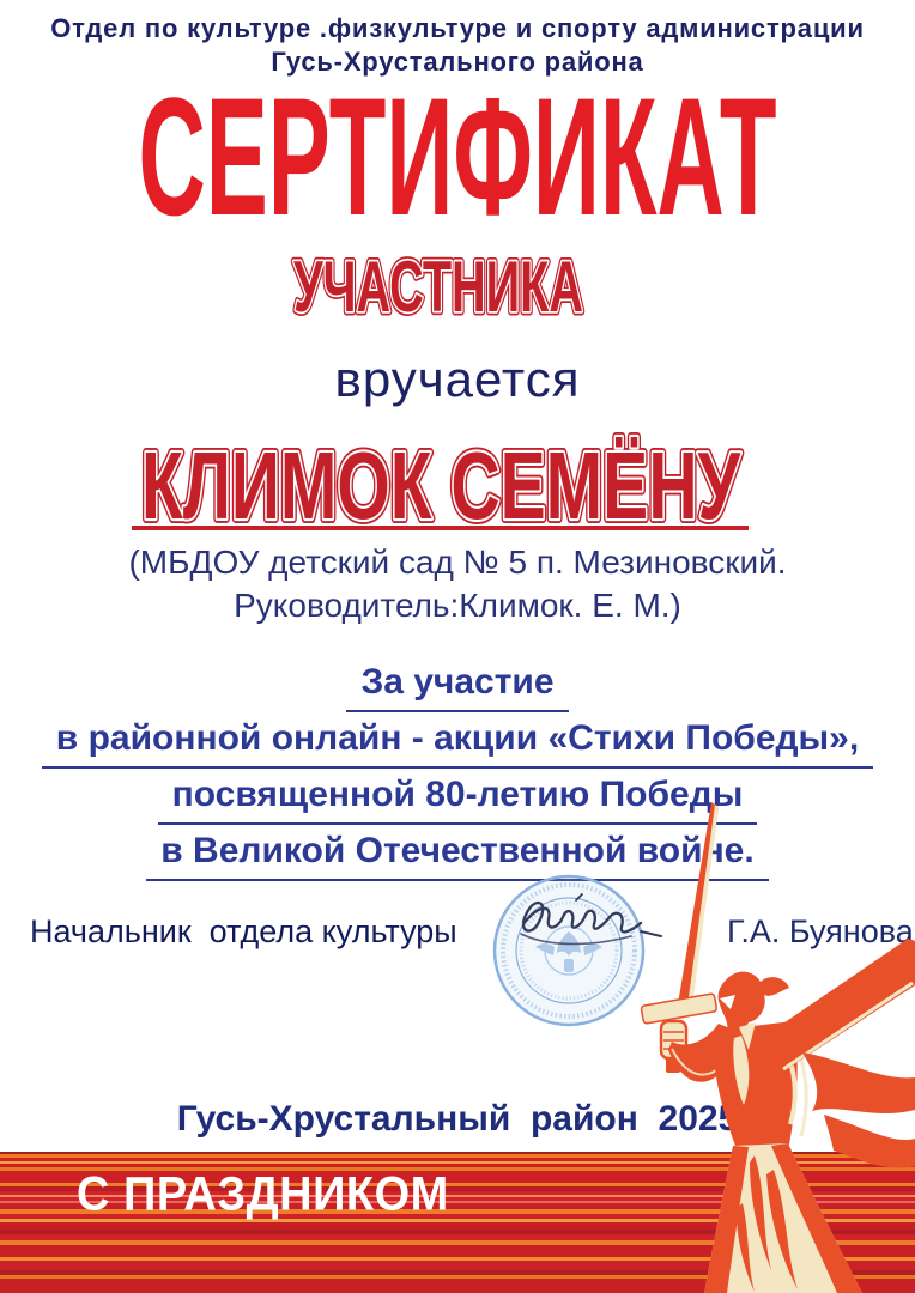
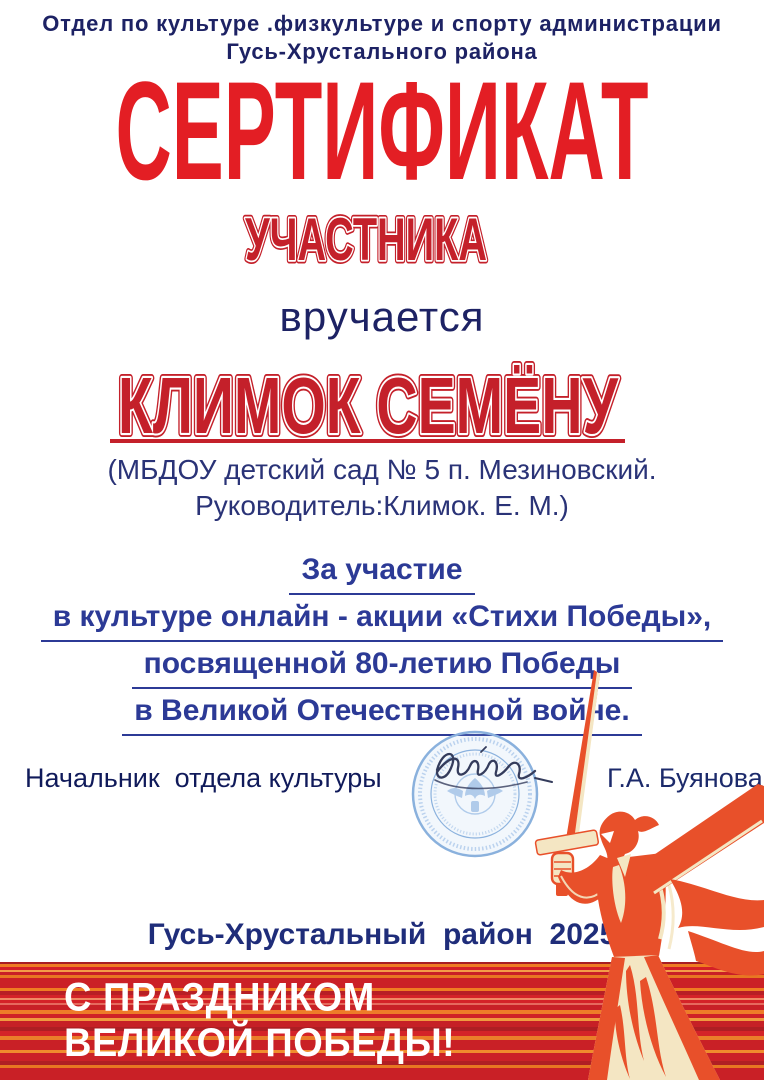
  Отдел по культуре .физкультуре и спорту администрации
  Гусь-Хрустального района
  СЕРТИФИКАТ
  УЧАСТНИКА
  вручается
  КЛИМОК СЕМЁНУ
  (МБДОУ детский сад № 5 п. Мезиновский.
  Руководитель:Климок. Е. М.)
  За участие
- в районной онлайн - акции «Стихи Победы»,
+ в культуре онлайн - акции «Стихи Победы»,
  посвященной 80-летию Победы
  в Великой Отечественной войне.
  Начальник отдела культуры
  Г.А. Буянова
  Гусь-Хрустальный район 202
  С ПРАЗДНИКОМ
+ ВЕЛИКОЙ ПОБЕДЫ!
